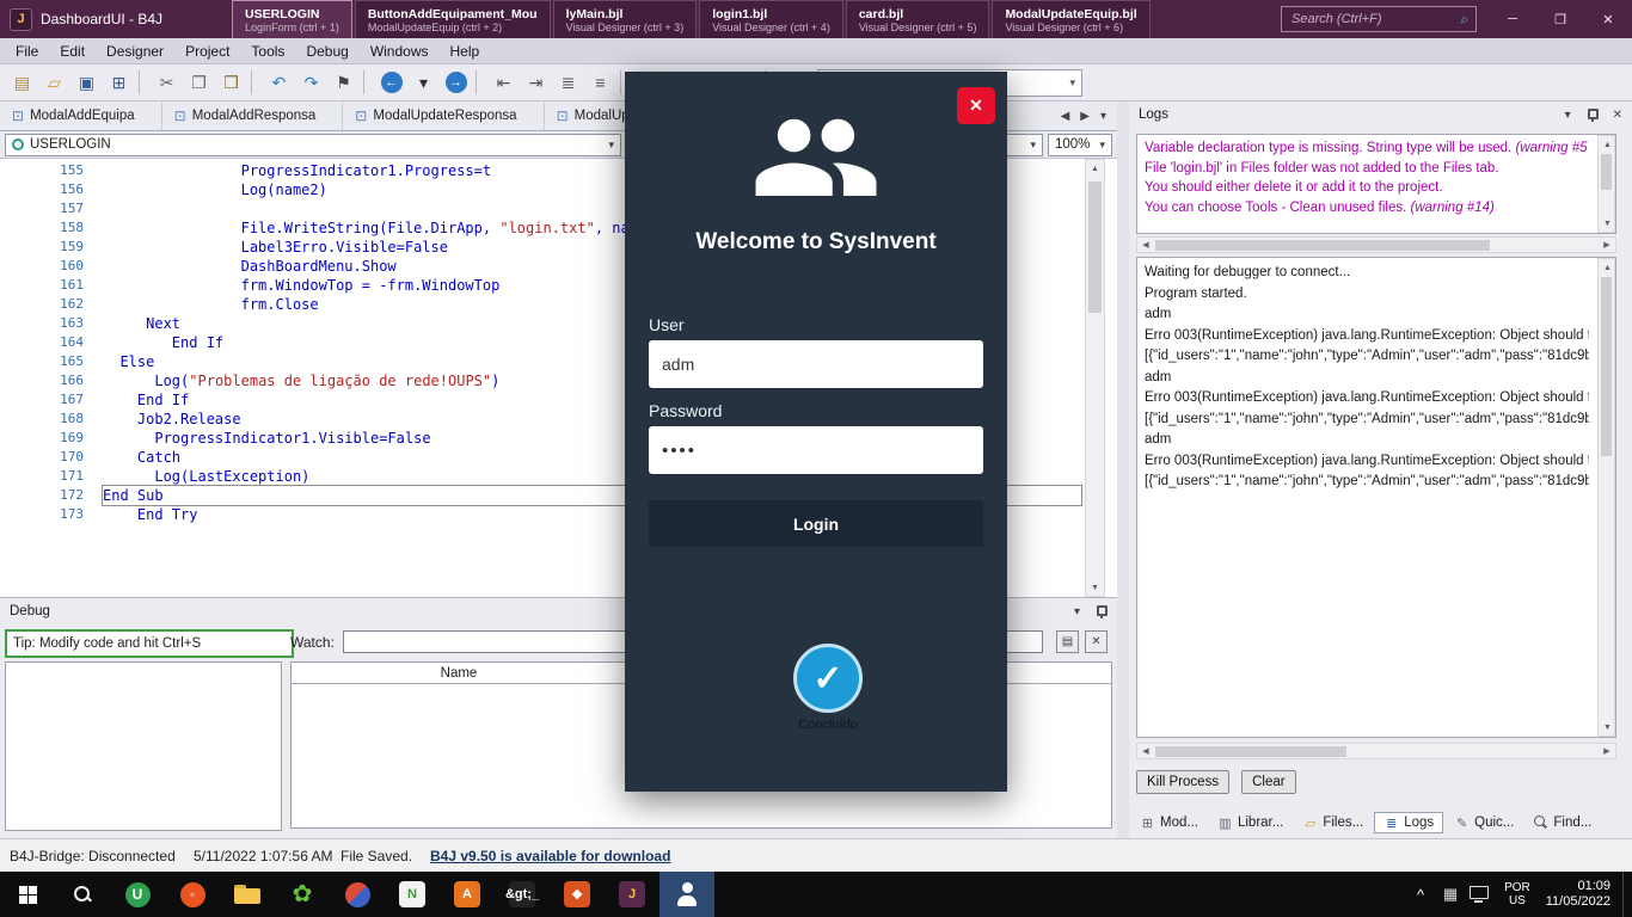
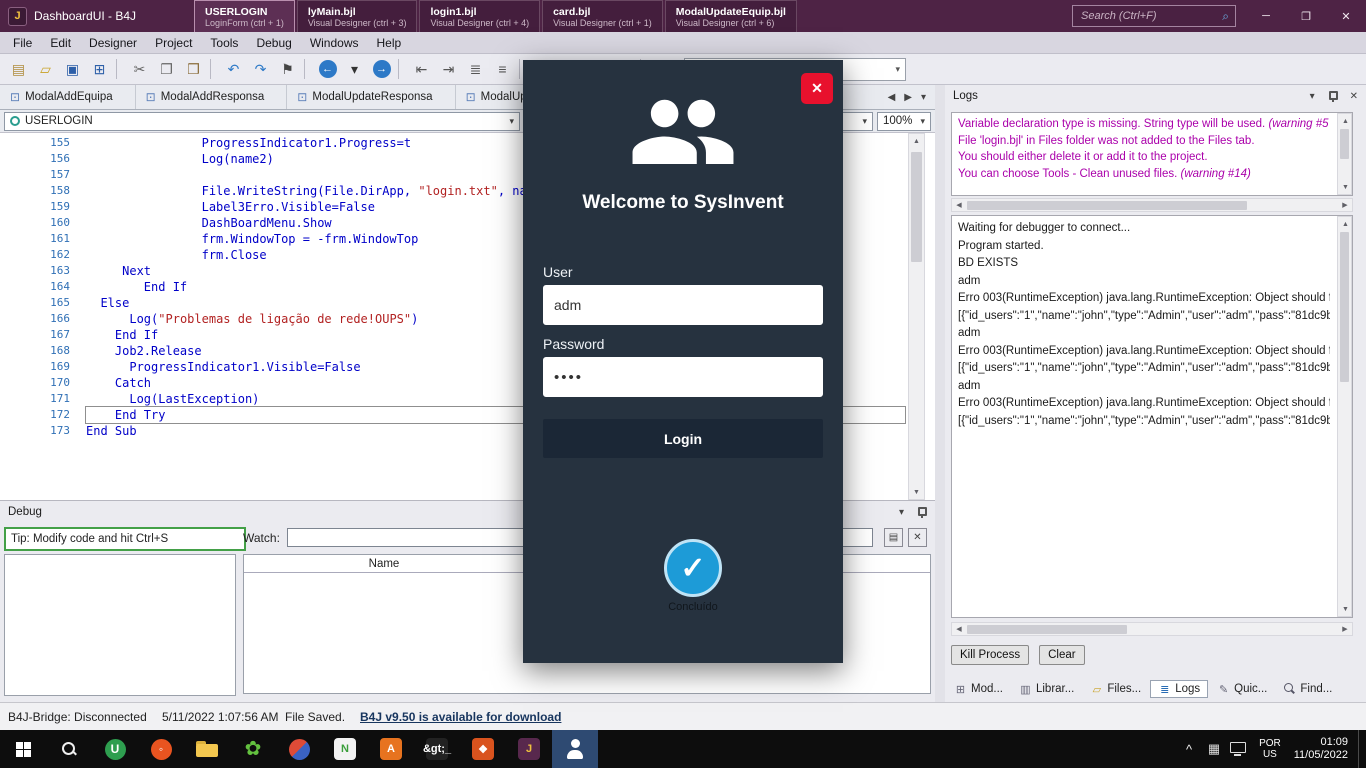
  J
  DashboardUI - B4J
  USERLOGIN
  LoginForm (ctrl + 1)
- ButtonAddEquipament_Mou
- ModalUpdateEquip (ctrl + 2)
  lyMain.bjl
  Visual Designer (ctrl + 3)
  login1.bjl
  Visual Designer (ctrl + 4)
  card.bjl
- Visual Designer (ctrl + 5)
+ Visual Designer (ctrl + 1)
  ModalUpdateEquip.bjl
  Visual Designer (ctrl + 6)
  Search (Ctrl+F)
  ⌕
  ─
  ❐
  ✕
  File
  Edit
  Designer
  Project
  Tools
  Debug
  Windows
  Help
  ▤
  ▱
  ▣
  ⊞
  ✂
  ❐
  ❒
  ↶
  ↷
  ⚑
  ←
  ▾
  →
  ⇤
  ⇥
  ≣
  ≡
  ▾
  ⊡
  ModalAddEquipa
  ⊡
  ModalAddResponsa
  ⊡
  ModalUpdateResponsa
  ⊡
  ◀
  ▶
  ▾
  USERLOGIN
  ▾
  ▾
  100%
  ▾
  155
  ProgressIndicator1.Progress=t
  156
  Log(name2)
  157
  158
  File.WriteString(File.DirApp, "login.txt", n
  159
  Label3Erro.Visible=False
  160
  DashBoardMenu.Show
  161
  frm.WindowTop = -frm.WindowTop
  162
  frm.Close
  163
  Next
  164
  End If
  165
  Else
  166
  Log("Problemas de ligação de rede!OUPS")
  167
  End If
  168
  Job2.Release
  169
  ProgressIndicator1.Visible=False
  170
  Catch
  171
  Log(LastException)
  172
- End Sub
+ End Try
  173
- End Try
+ End Sub
  Debug
  ▾
  Tip: Modify code and hit Ctrl+S
  Watch:
  ▤
  ✕
  Name
  Logs
  ▾
  ✕
  Variable declaration type is missing. String type will be used. (warning #5
  File 'login.bjl' in Files folder was not added to the Files tab.
  You should either delete it or add it to the project.
  You can choose Tools - Clean unused files. (warning #14)
  Waiting for debugger to connect...
  Program started.
+ BD EXISTS
  adm
  Erro 003(RuntimeException) java.lang.RuntimeException: Object should
  [{"id_users":"1","name":"john","type":"Admin","user":"adm","pass":"81dc9b
  adm
  Erro 003(RuntimeException) java.lang.RuntimeException: Object should
  [{"id_users":"1","name":"john","type":"Admin","user":"adm","pass":"81dc9b
  adm
  Erro 003(RuntimeException) java.lang.RuntimeException: Object should
  [{"id_users":"1","name":"john","type":"Admin","user":"adm","pass":"81dc9b
  Kill Process
  Clear
  ⊞
  Mod...
  ▥
  Librar...
  ▱
  Files...
  ≣
  Logs
  ✎
  Quic...
  Find...
  B4J-Bridge: Disconnected
  5/11/2022 1:07:56 AM
  File Saved.
  B4J v9.50 is available for download
  U
  ◦
  ✿
  N
  A
  &gt;_
  ❖
  J
  ^
  ▦
  POR
  US
  01:09
  11/05/2022
  ✕
  Welcome to SysInvent
  User
  adm
  Password
  ••••
  Login
  ✓
  Concluído
